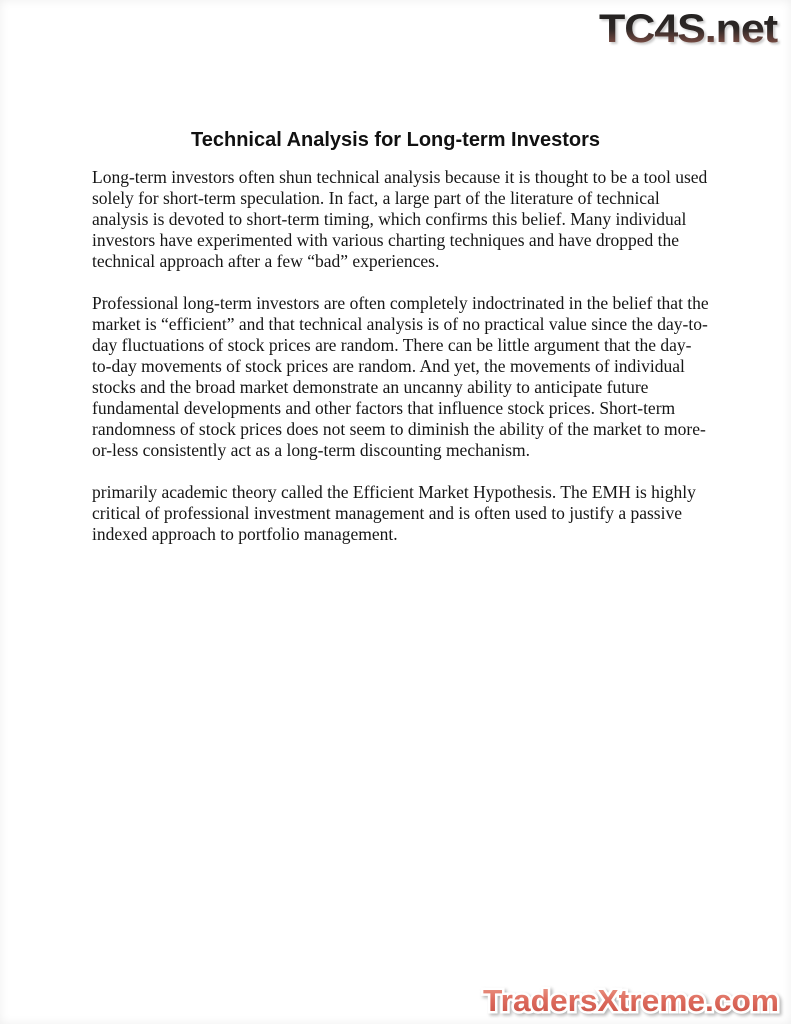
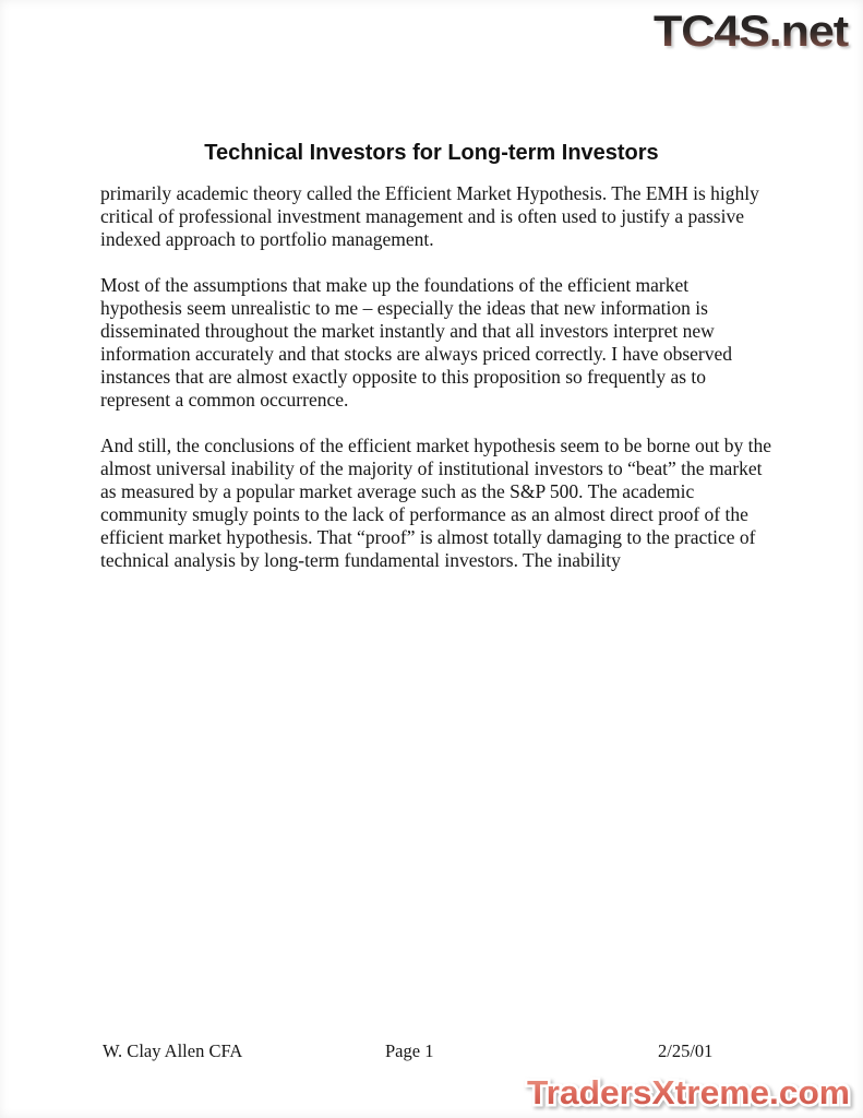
  TC4S.net
- Technical Analysis for Long-term Investors
+ Technical Investors for Long-term Investors
- Long-term investors often shun technical analysis because it is thought to be a tool used solely for short-term speculation. In fact, a large part of the literature of technical analysis is devoted to short-term timing, which confirms this belief. Many individual investors have experimented with various charting techniques and have dropped the technical approach after a few “bad” experiences.
- Professional long-term investors are often completely indoctrinated in the belief that the market is “efficient” and that technical analysis is of no practical value since the day-to-day fluctuations of stock prices are random. There can be little argument that the day-to-day movements of stock prices are random. And yet, the movements of individual stocks and the broad market demonstrate an uncanny ability to anticipate future fundamental developments and other factors that influence stock prices. Short-term randomness of stock prices does not seem to diminish the ability of the market to more-or-less consistently act as a long-term discounting mechanism.
  primarily academic theory called the Efficient Market Hypothesis. The EMH is highly critical of professional investment management and is often used to justify a passive indexed approach to portfolio management.
+ Most of the assumptions that make up the foundations of the efficient market hypothesis seem unrealistic to me – especially the ideas that new information is disseminated throughout the market instantly and that all investors interpret new information accurately and that stocks are always priced correctly. I have observed instances that are almost exactly opposite to this proposition so frequently as to represent a common occurrence.
+ And still, the conclusions of the efficient market hypothesis seem to be borne out by the almost universal inability of the majority of institutional investors to “beat” the market as measured by a popular market average such as the S&P 500. The academic community smugly points to the lack of performance as an almost direct proof of the efficient market hypothesis. That “proof” is almost totally damaging to the practice of technical analysis by long-term fundamental investors. The inability
+ W. Clay Allen CFA
+ Page 1
+ 2/25/01
  TradersXtreme.com
